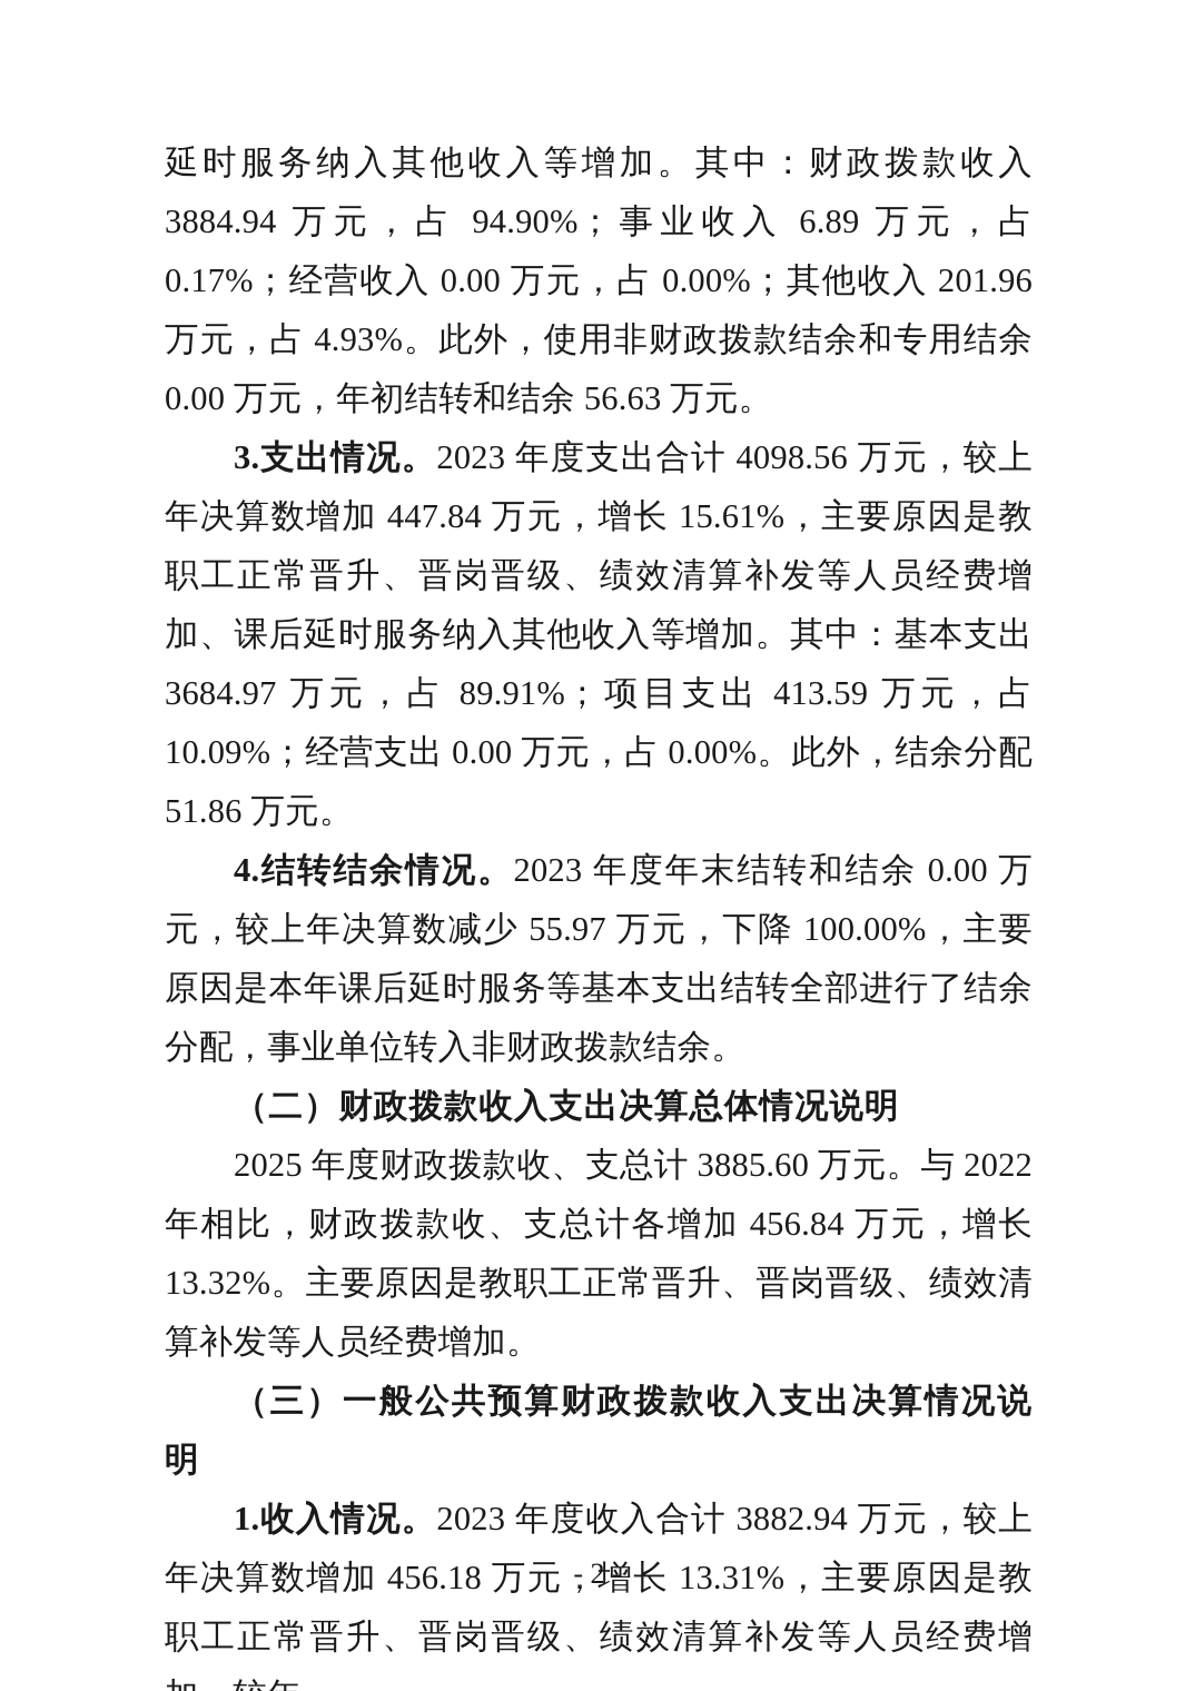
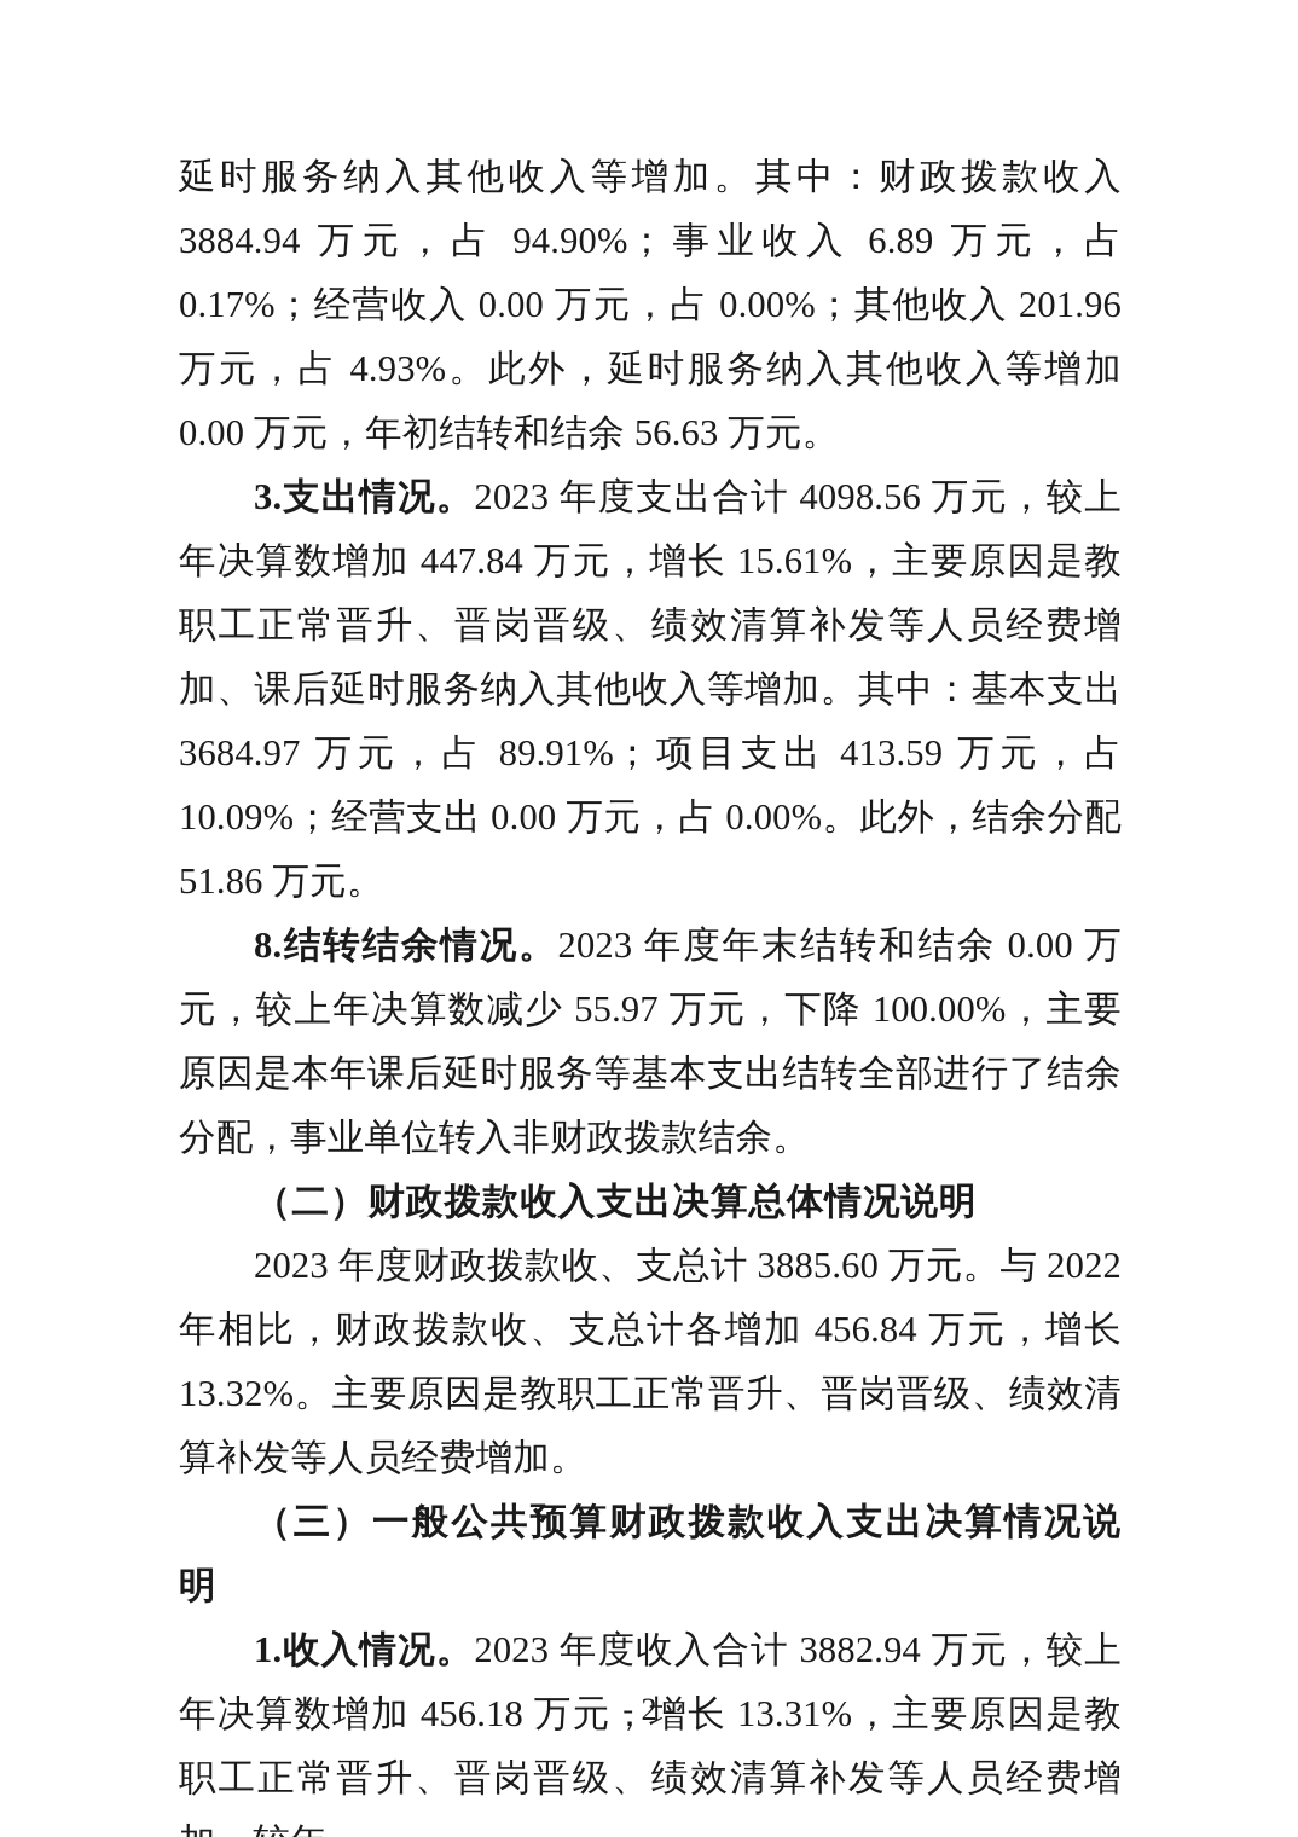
- 延时服务纳入其他收入等增加。其中：财政拨款收入 3884.94 万元，占 94.90%；事业收入 6.89 万元，占 0.17%；经营收入 0.00 万元，占 0.00%；其他收入 201.96 万元，占 4.93%。此外，使用非财政拨款结余和专用结余 0.00 万元，年初结转和结余 56.63 万元。
+ 延时服务纳入其他收入等增加。其中：财政拨款收入 3884.94 万元，占 94.90%；事业收入 6.89 万元，占 0.17%；经营收入 0.00 万元，占 0.00%；其他收入 201.96 万元，占 4.93%。此外，延时服务纳入其他收入等增加 0.00 万元，年初结转和结余 56.63 万元。
  3.支出情况。2023 年度支出合计 4098.56 万元，较上年决算数增加 447.84 万元，增长 15.61%，主要原因是教职工正常晋升、晋岗晋级、绩效清算补发等人员经费增加、课后延时服务纳入其他收入等增加。其中：基本支出 3684.97 万元，占 89.91%；项目支出 413.59 万元，占 10.09%；经营支出 0.00 万元，占 0.00%。此外，结余分配 51.86 万元。
- 4.结转结余情况。2023 年度年末结转和结余 0.00 万元，较上年决算数减少 55.97 万元，下降 100.00%，主要原因是本年课后延时服务等基本支出结转全部进行了结余分配，事业单位转入非财政拨款结余。
+ 8.结转结余情况。2023 年度年末结转和结余 0.00 万元，较上年决算数减少 55.97 万元，下降 100.00%，主要原因是本年课后延时服务等基本支出结转全部进行了结余分配，事业单位转入非财政拨款结余。
  （二）财政拨款收入支出决算总体情况说明
- 2025 年度财政拨款收、支总计 3885.60 万元。与 2022 年相比，财政拨款收、支总计各增加 456.84 万元，增长 13.32%。主要原因是教职工正常晋升、晋岗晋级、绩效清算补发等人员经费增加。
+ 2023 年度财政拨款收、支总计 3885.60 万元。与 2022 年相比，财政拨款收、支总计各增加 456.84 万元，增长 13.32%。主要原因是教职工正常晋升、晋岗晋级、绩效清算补发等人员经费增加。
  （三）一般公共预算财政拨款收入支出决算情况说明
  1.收入情况。2023 年度收入合计 3882.94 万元，较上年决算数增加 456.18 万元，增长 13.31%，主要原因是教职工正常晋升、晋岗晋级、绩效清算补发等人员经费增
  - 2 -
